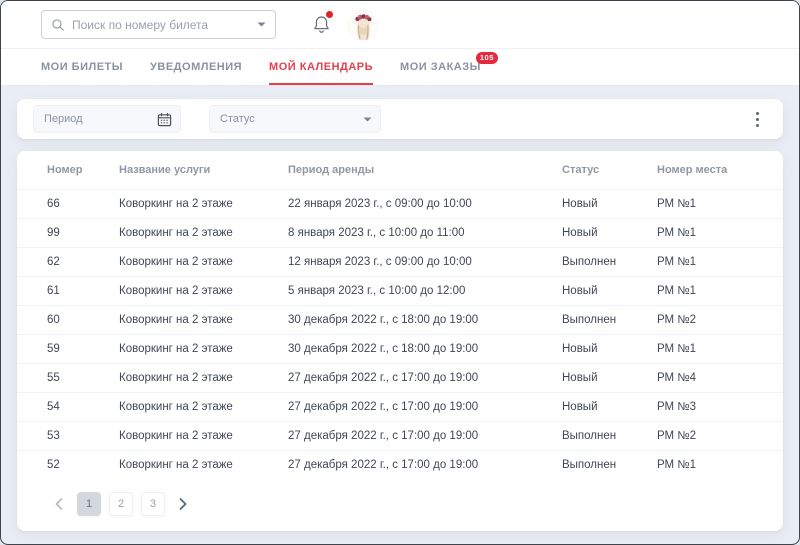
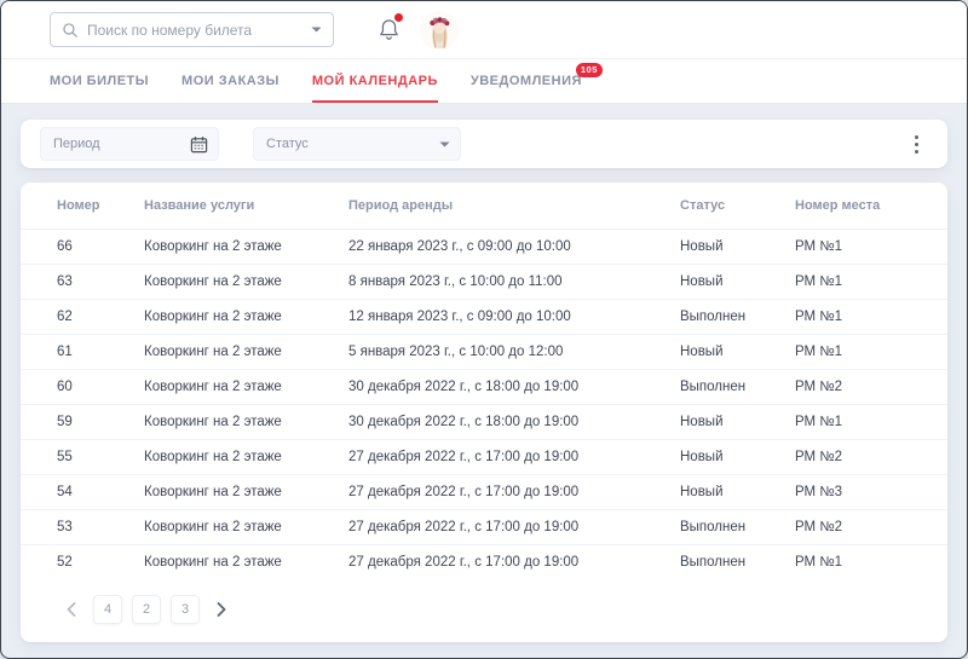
  Поиск по номеру билета
  МОИ БИЛЕТЫ
- УВЕДОМЛЕНИЯ
+ МОИ ЗАКАЗЫ
  МОЙ КАЛЕНДАРЬ
- МОИ ЗАКАЗЫ
+ УВЕДОМЛЕНИЯ
  105
  Период
  Статус
  Номер	Название услуги	Период аренды	Статус	Номер места
  66	Коворкинг на 2 этаже	22 января 2023 г., с 09:00 до 10:00	Новый	РМ №1
- 99	Коворкинг на 2 этаже	8 января 2023 г., с 10:00 до 11:00	Новый	РМ №1
+ 63	Коворкинг на 2 этаже	8 января 2023 г., с 10:00 до 11:00	Новый	РМ №1
  62	Коворкинг на 2 этаже	12 января 2023 г., с 09:00 до 10:00	Выполнен	РМ №1
  61	Коворкинг на 2 этаже	5 января 2023 г., с 10:00 до 12:00	Новый	РМ №1
  60	Коворкинг на 2 этаже	30 декабря 2022 г., с 18:00 до 19:00	Выполнен	РМ №2
  59	Коворкинг на 2 этаже	30 декабря 2022 г., с 18:00 до 19:00	Новый	РМ №1
- 55	Коворкинг на 2 этаже	27 декабря 2022 г., с 17:00 до 19:00	Новый	РМ №4
+ 55	Коворкинг на 2 этаже	27 декабря 2022 г., с 17:00 до 19:00	Новый	РМ №2
  54	Коворкинг на 2 этаже	27 декабря 2022 г., с 17:00 до 19:00	Новый	РМ №3
  53	Коворкинг на 2 этаже	27 декабря 2022 г., с 17:00 до 19:00	Выполнен	РМ №2
  52	Коворкинг на 2 этаже	27 декабря 2022 г., с 17:00 до 19:00	Выполнен	РМ №1
- 1
+ 4
  2
  3
